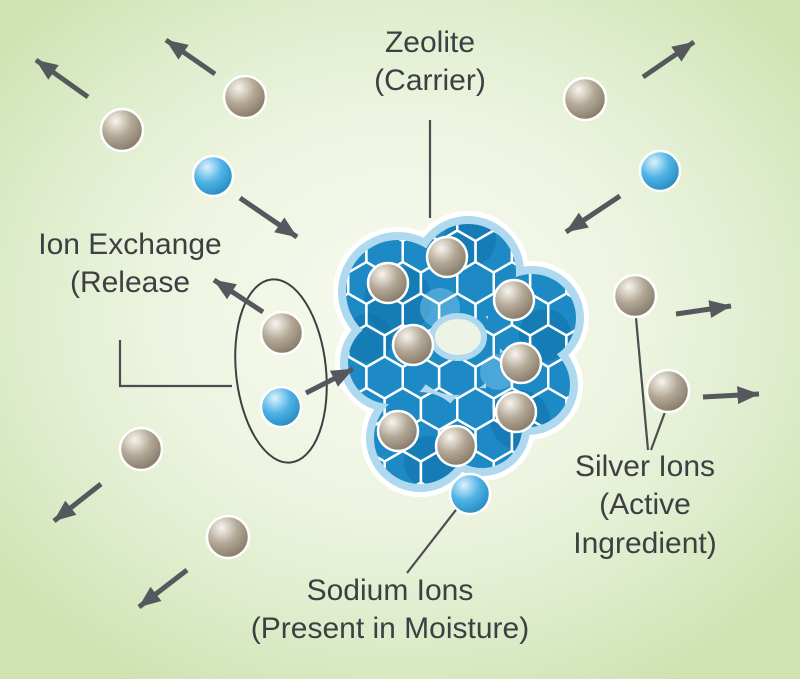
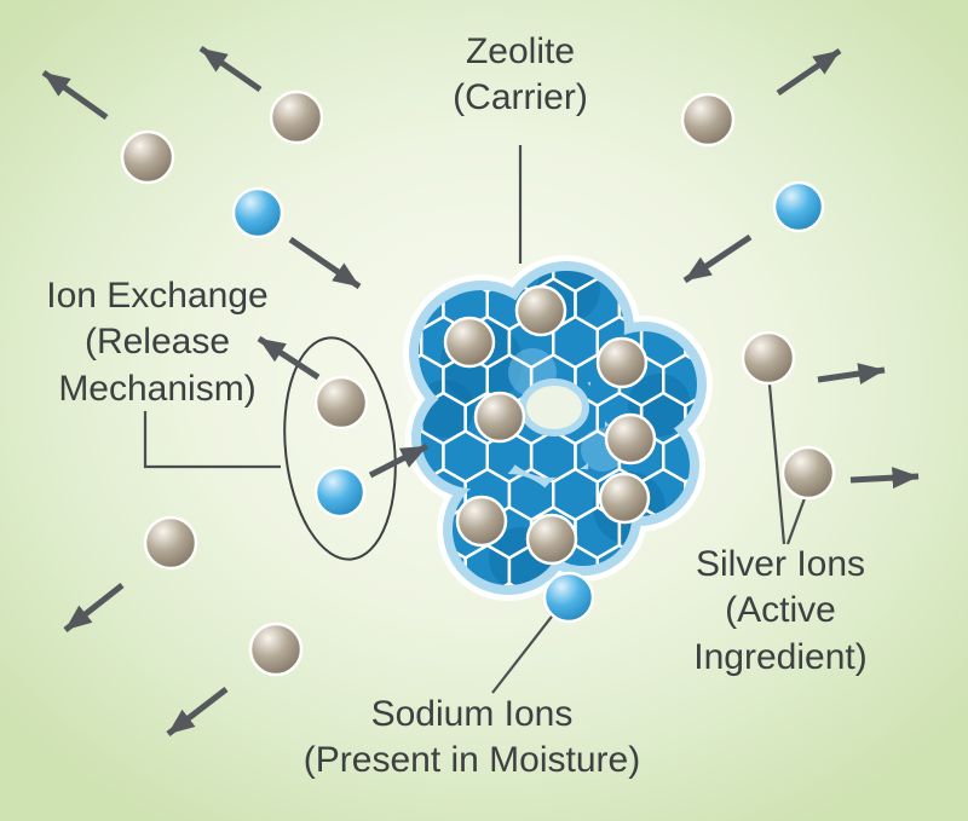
  Zeolite
  (Carrier)
  Ion Exchange
  (Release
+ Mechanism)
  Silver Ions
  (Active
  Ingredient)
  Sodium Ions
  (Present in Moisture)
